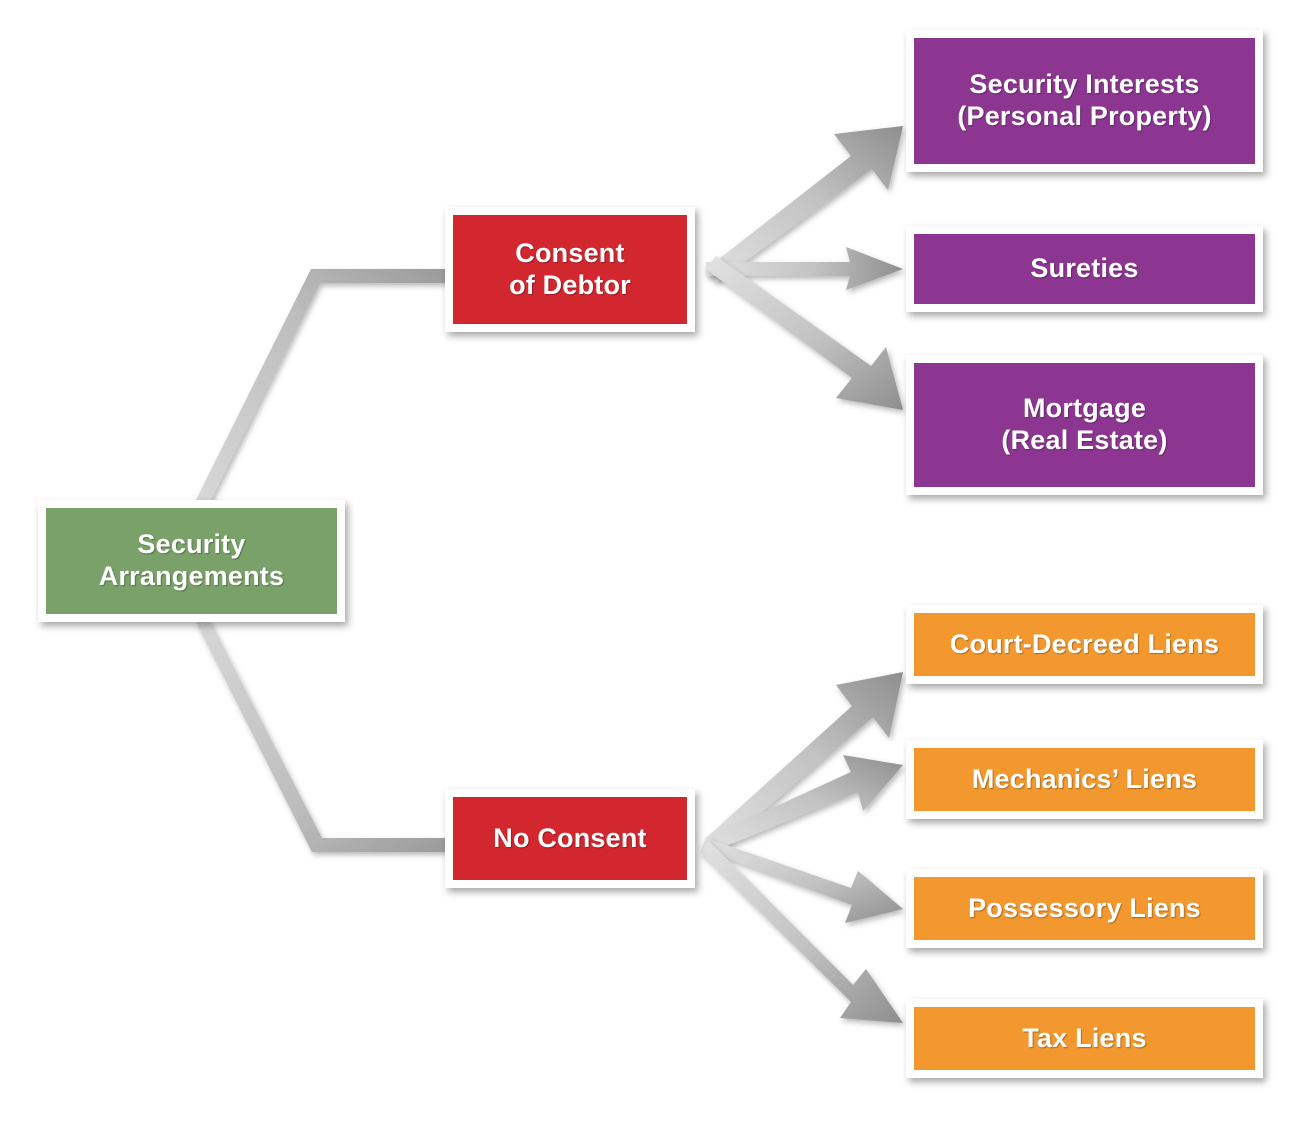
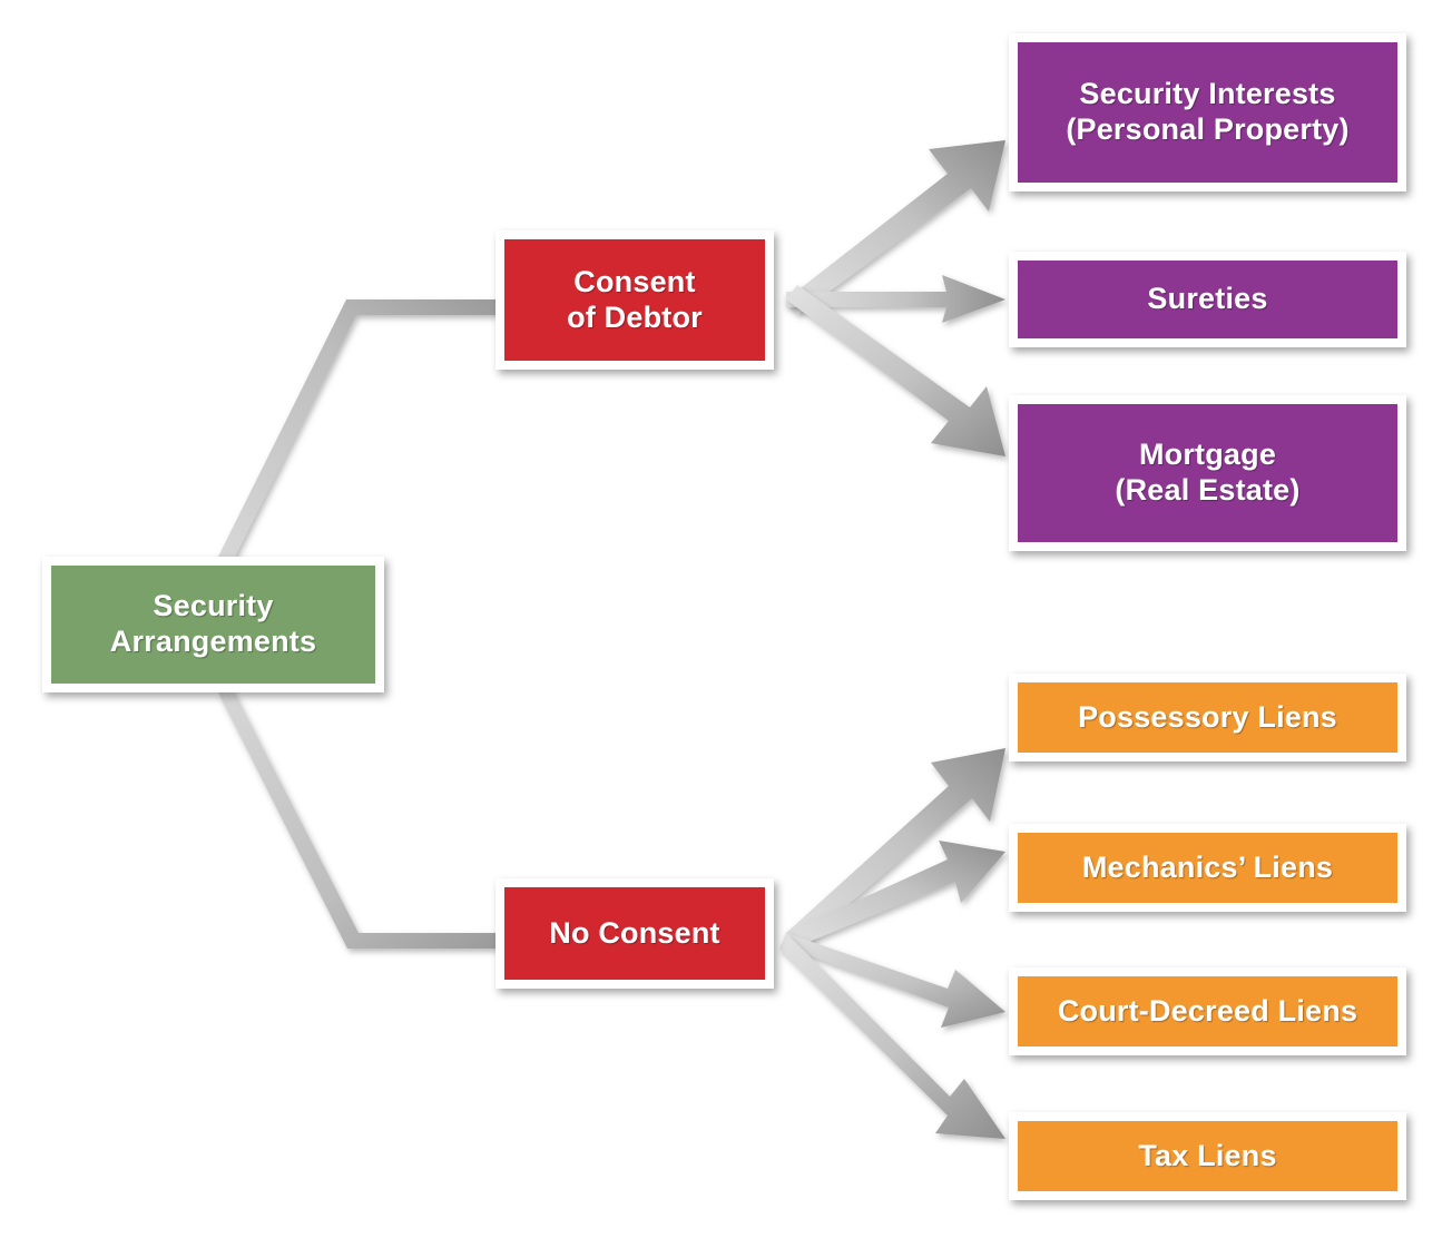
  Security
  Arrangements
  Consent
  of Debtor
  No Consent
  Security Interests
  (Personal Property)
  Sureties
  Mortgage
  (Real Estate)
- Court-Decreed Liens
+ Possessory Liens
  Mechanics’ Liens
- Possessory Liens
+ Court-Decreed Liens
  Tax Liens
